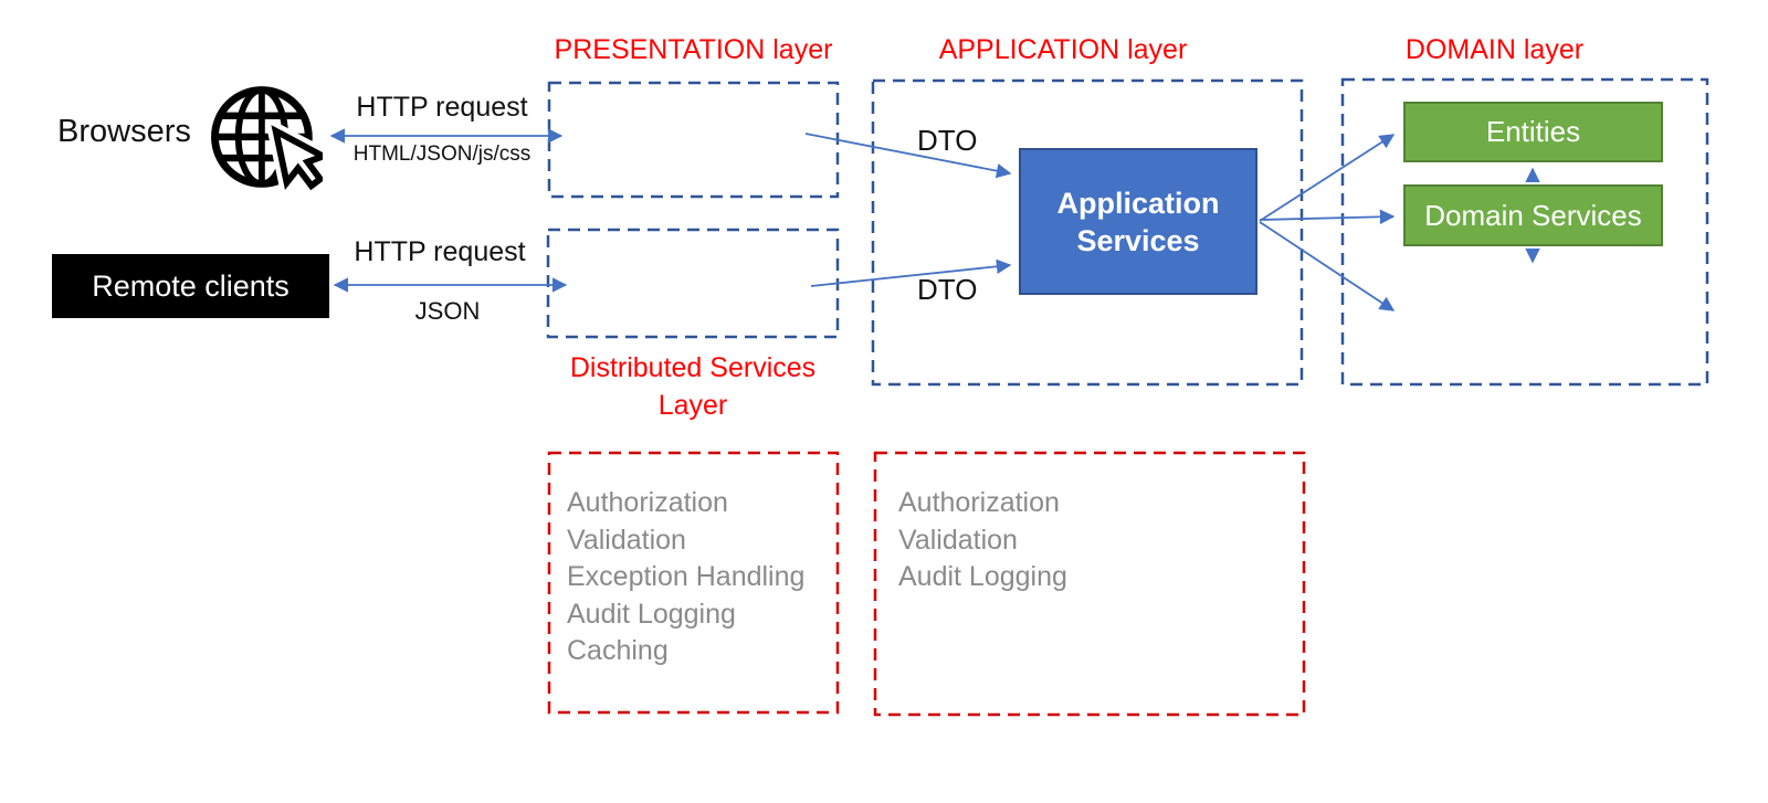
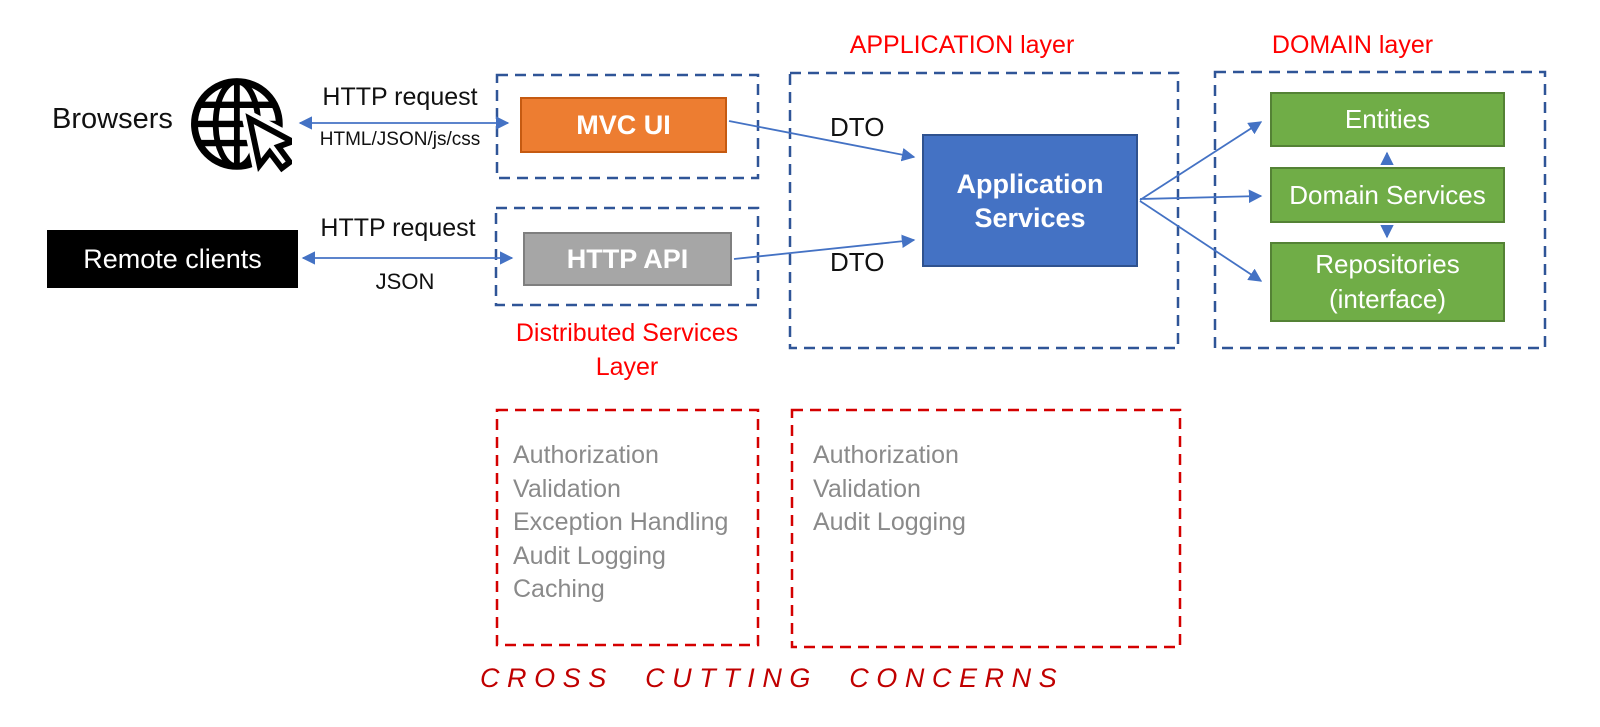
- PRESENTATION layer
  APPLICATION layer
  DOMAIN layer
  Distributed Services Layer
  Browsers
  Remote clients
  HTTP request
  HTML/JSON/js/css
  HTTP request
  JSON
  DTO
  DTO
+ MVC UI
+ HTTP API
  Application Services
  Entities
  Domain Services
+ Repositories (interface)
  Authorization
  Validation
  Exception Handling
  Audit Logging
  Caching
  Authorization
  Validation
  Audit Logging
+ CROSS CUTTING CONCERNS
